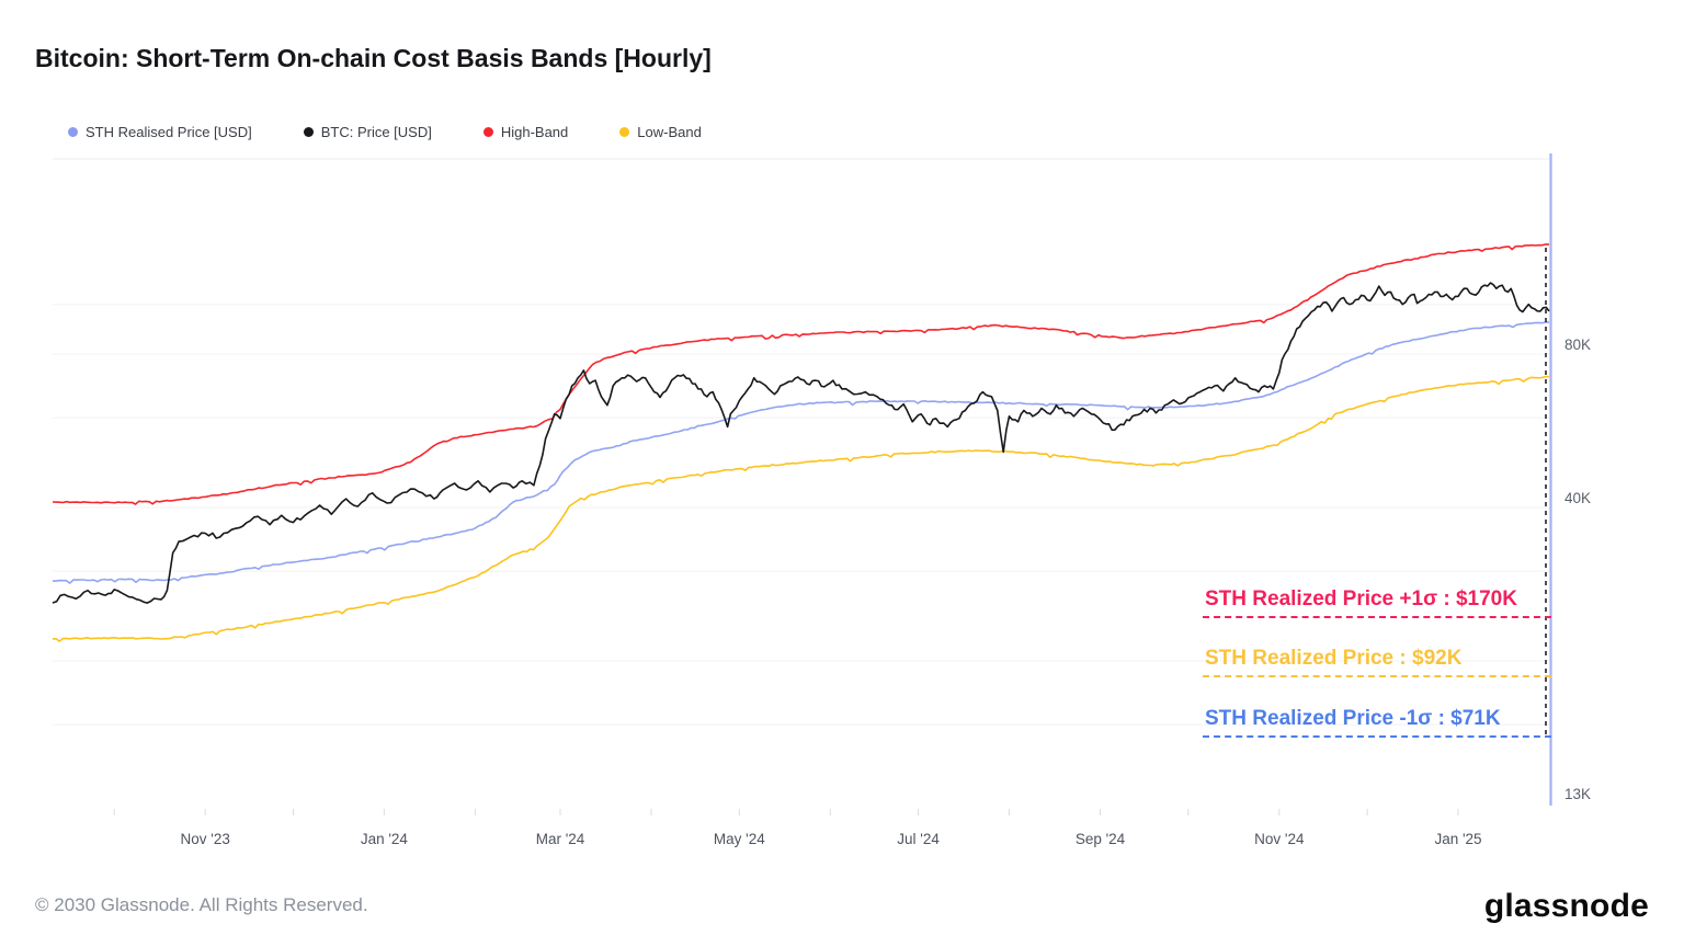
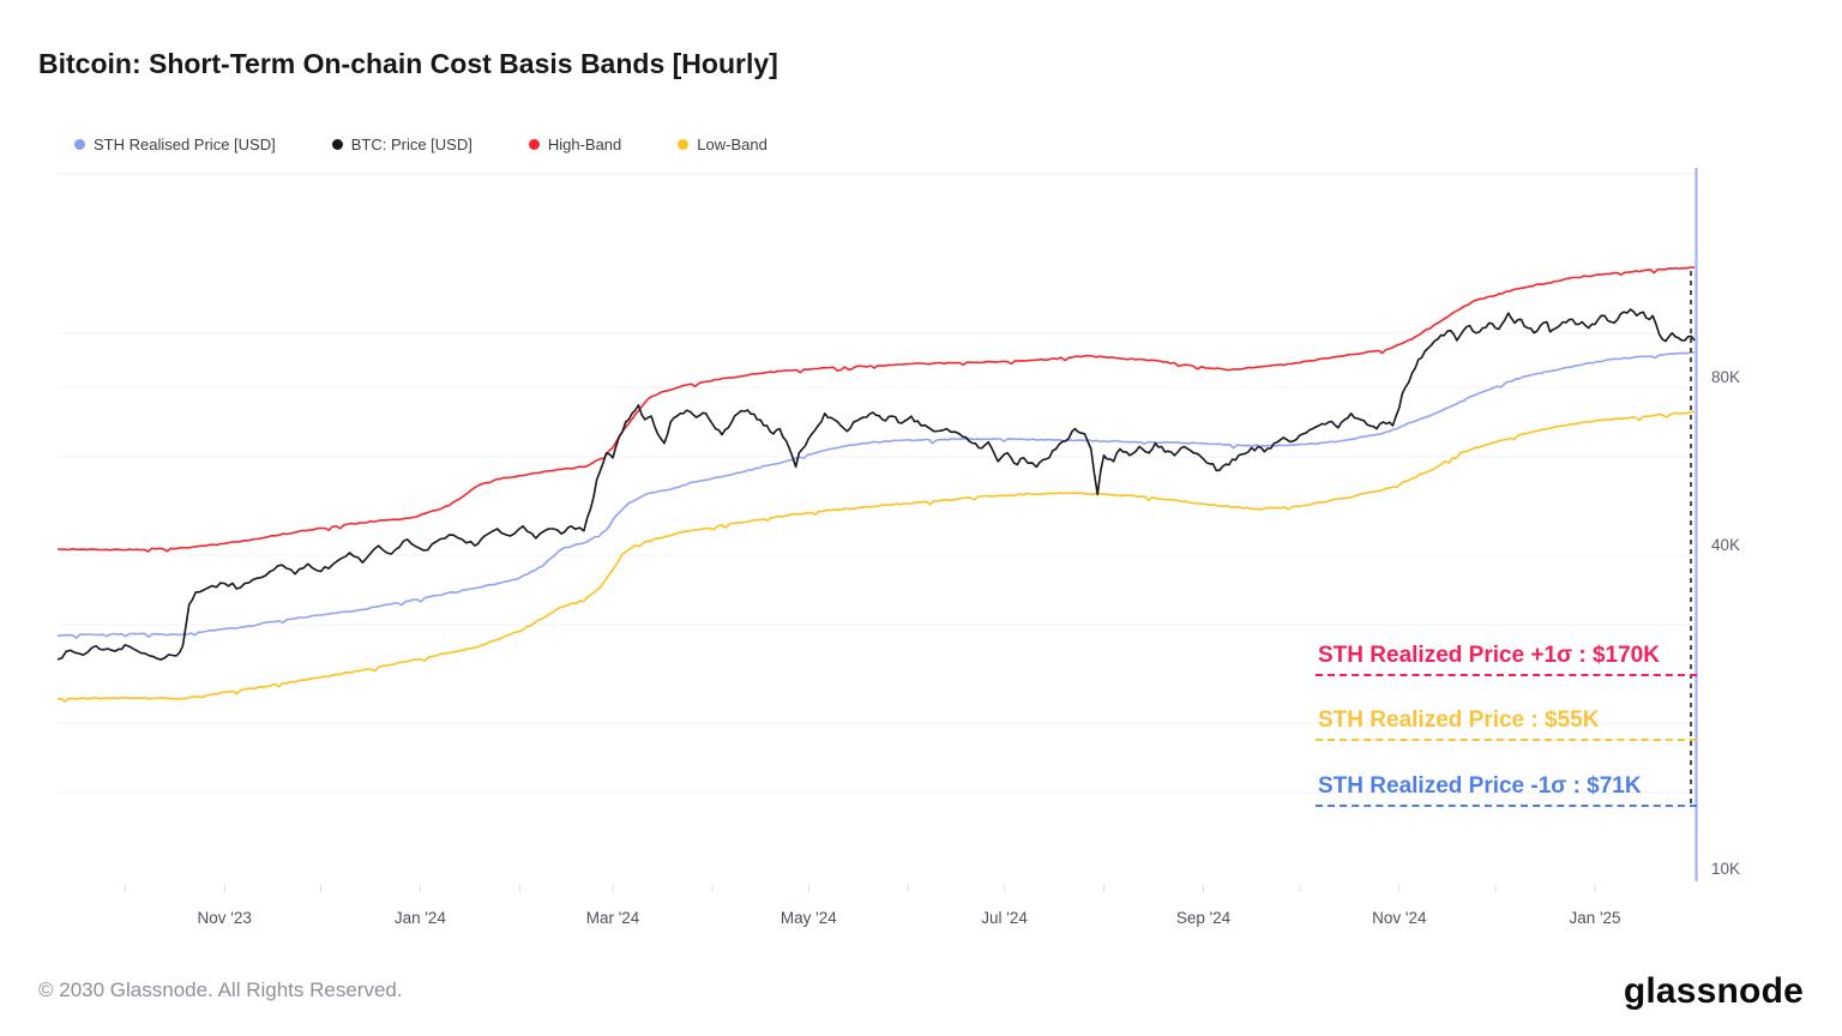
  Bitcoin: Short-Term On-chain Cost Basis Bands [Hourly]
  STH Realised Price [USD]
  BTC: Price [USD]
  High-Band
  Low-Band
  Nov '23
  Jan '24
  Mar '24
  May '24
  Jul '24
  Sep '24
  Nov '24
  Jan '25
  80K
  40K
- 13K
+ 10K
  STH Realized Price +1σ : $170K
- STH Realized Price : $92K
+ STH Realized Price : $55K
  STH Realized Price -1σ : $71K
  © 2030 Glassnode. All Rights Reserved.
  glassnode
